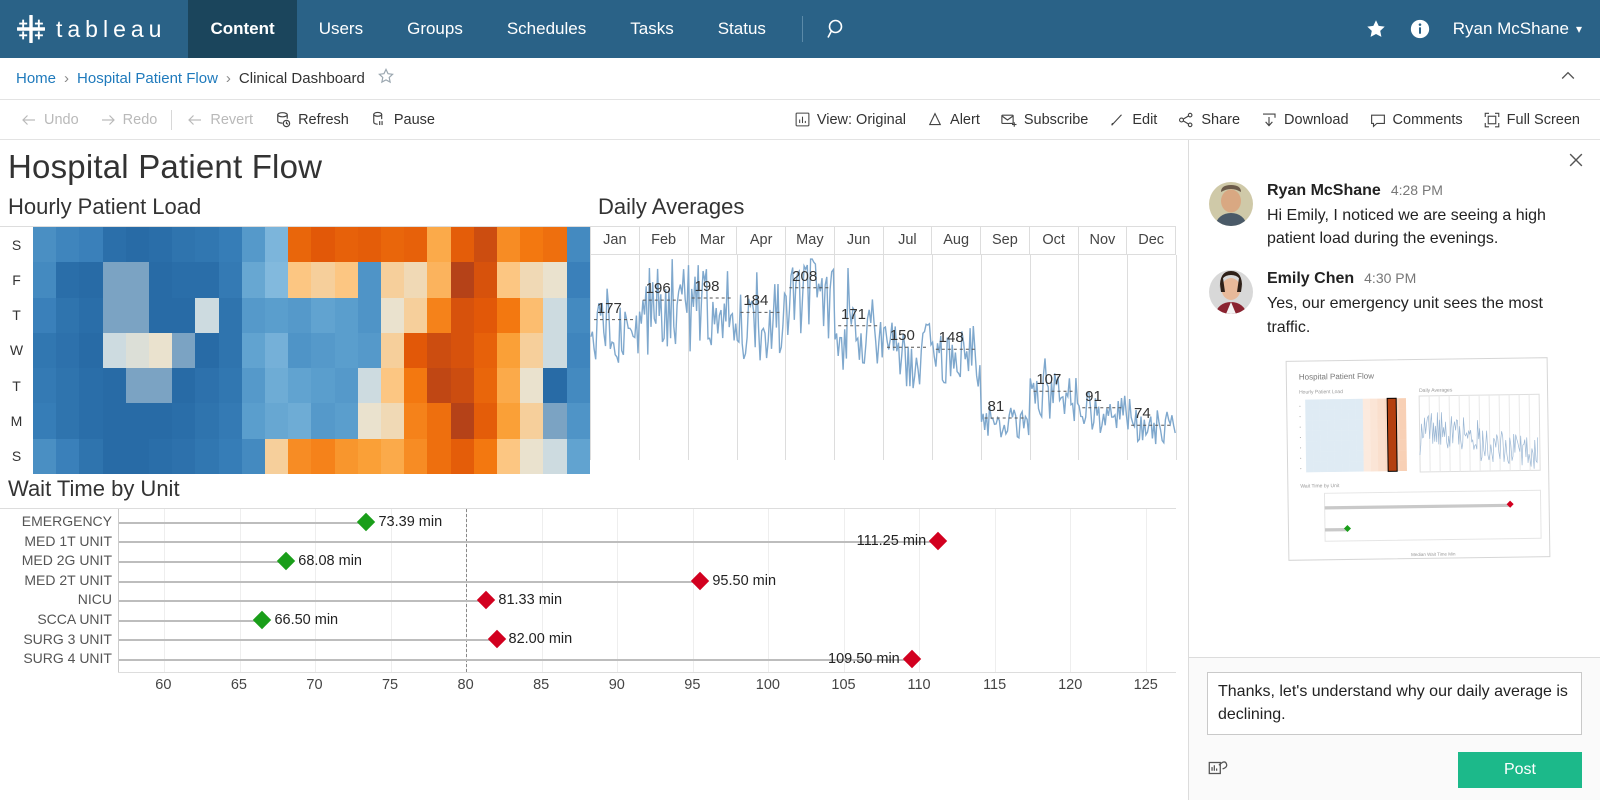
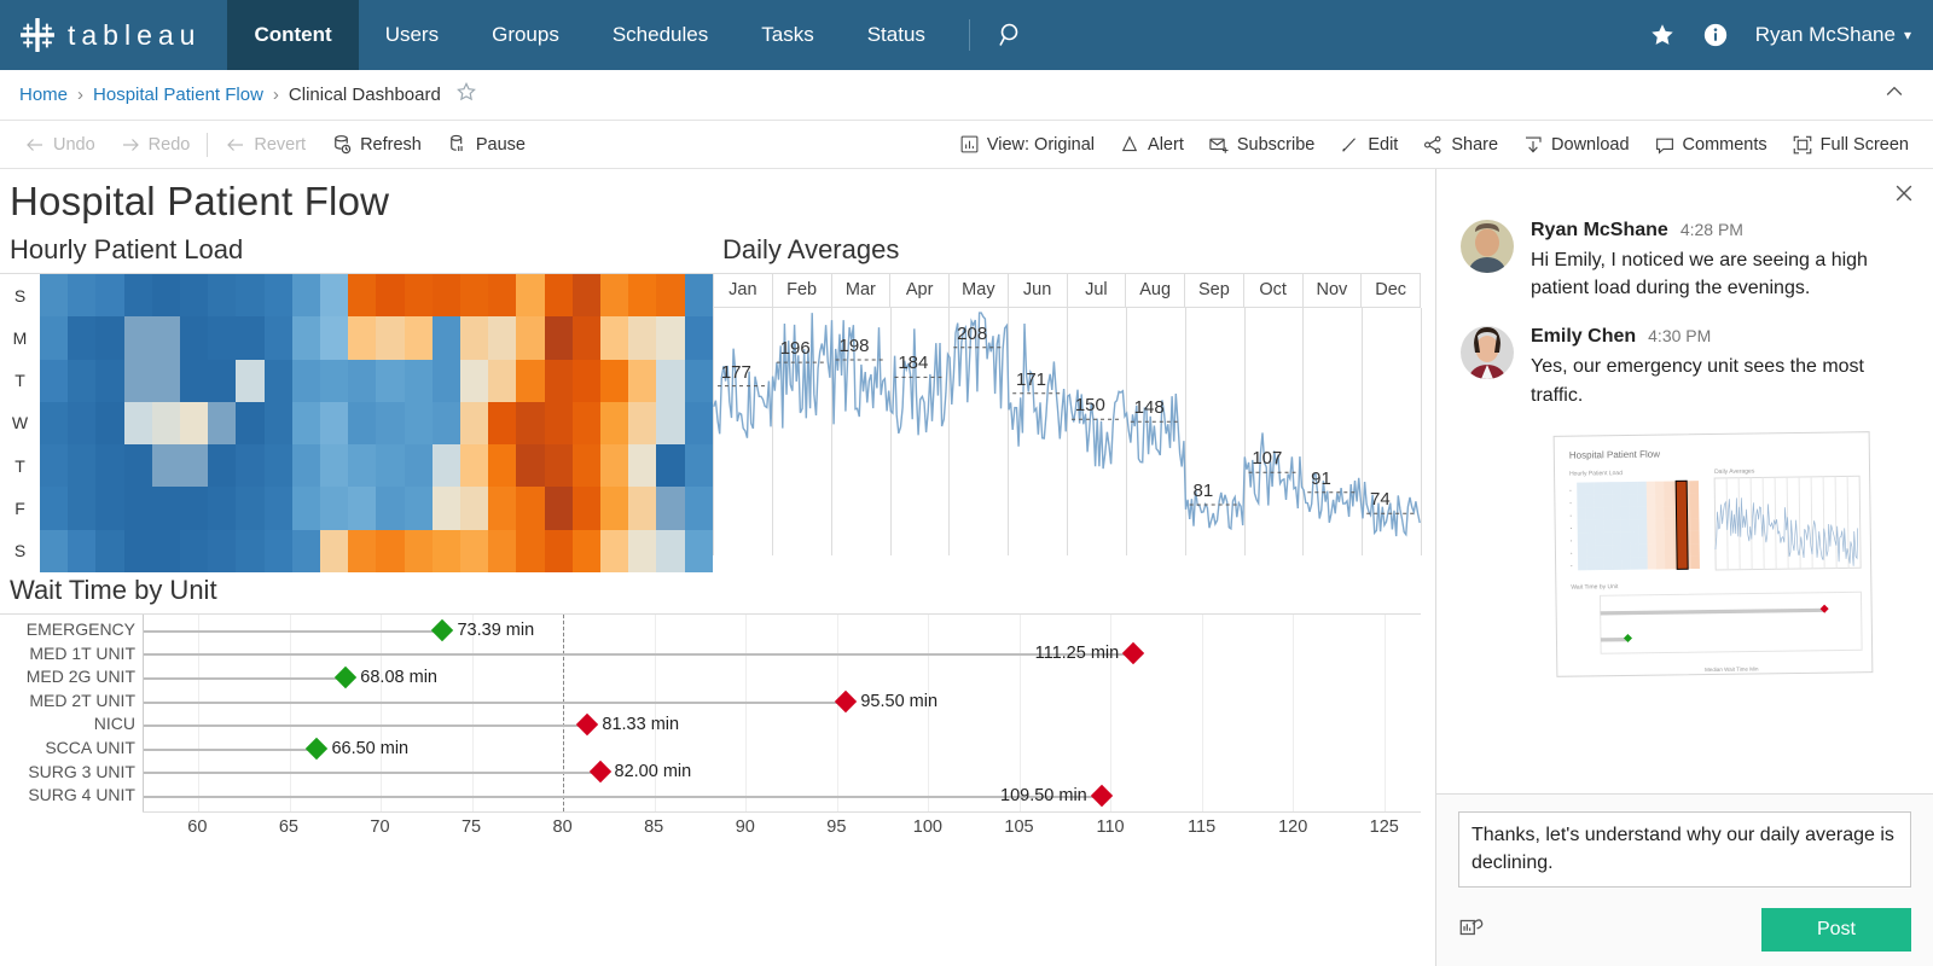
  tableau
  Content
  Users
  Groups
  Schedules
  Tasks
  Status
  Ryan McShane
  ▾
  Home
  ›
  Hospital Patient Flow
  ›
  Clinical Dashboard
  Undo
  Redo
  Revert
  Refresh
  Pause
  View: Original
  Alert
  Subscribe
  Edit
  Share
  Download
  Comments
  Full Screen
  Hospital Patient Flow
  Hourly Patient Load
  S
- F
+ M
  T
  W
  T
- M
+ F
  S
  Daily Averages
  Jan
  Feb
  Mar
  Apr
  May
  Jun
  Jul
  Aug
  Sep
  Oct
  Nov
  Dec
  177
  196
  198
  184
  208
  171
  150
  148
  81
  107
  91
  74
  Wait Time by Unit
  EMERGENCY
  MED 1T UNIT
  MED 2G UNIT
  MED 2T UNIT
  NICU
  SCCA UNIT
  SURG 3 UNIT
  SURG 4 UNIT
  73.39 min
  111.25 min
  68.08 min
  95.50 min
  81.33 min
  66.50 min
  82.00 min
  109.50 min
  60
  65
  70
  75
  80
  85
  90
  95
  100
  105
  110
  115
  120
  125
  Ryan McShane
  4:28 PM
  Hi Emily, I noticed we are seeing a high patient load during the evenings.
  Emily Chen
  4:30 PM
  Yes, our emergency unit sees the most traffic.
  Hospital Patient Flow
  Post
